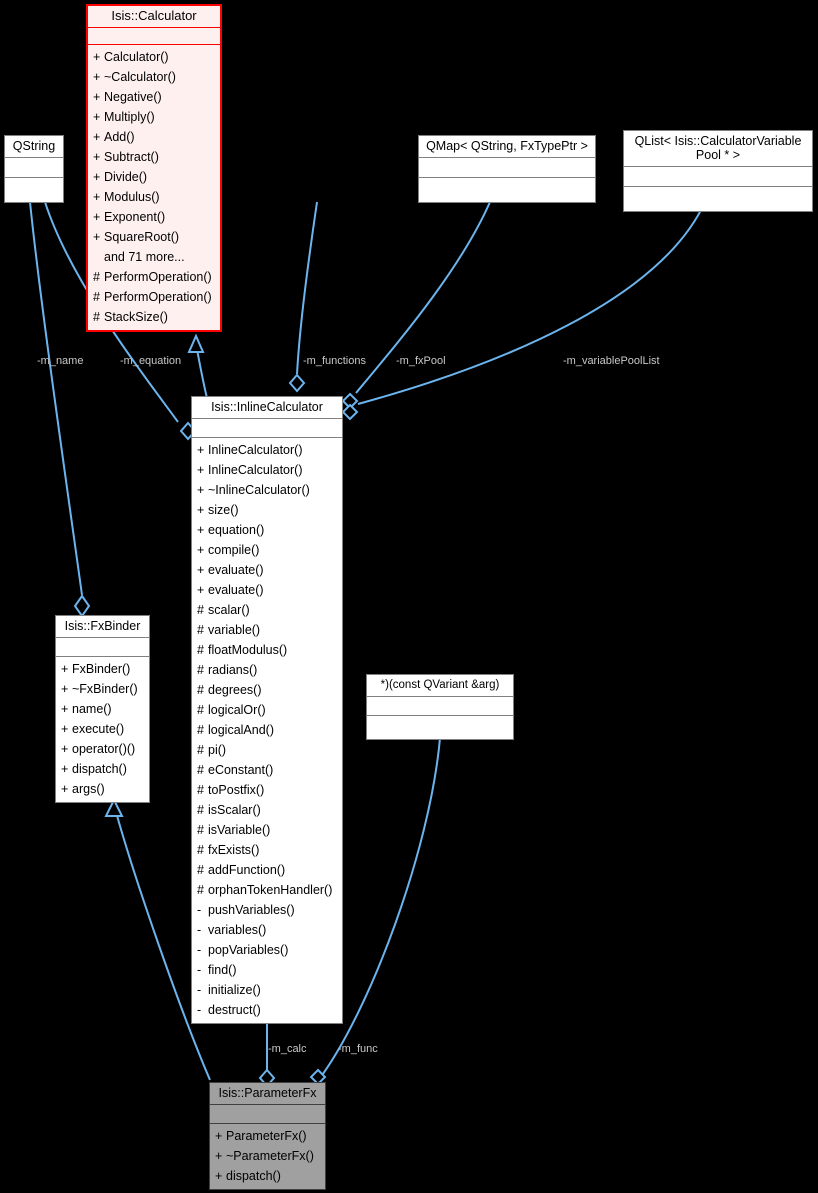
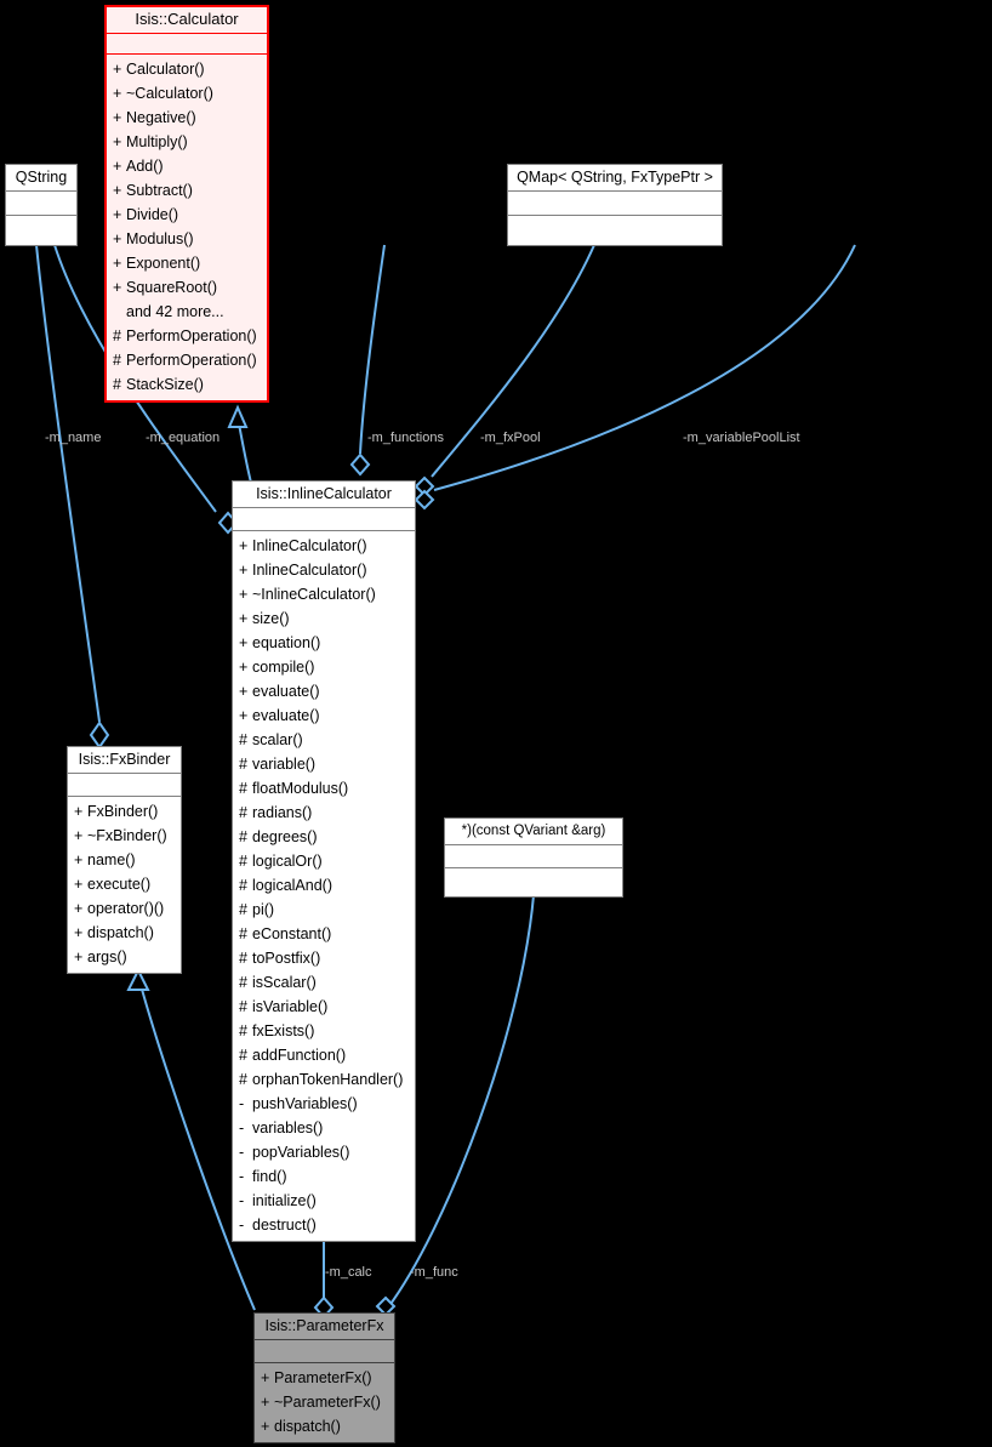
  -m_name
  -m_equation
  -m_functions
  -m_fxPool
  -m_variablePoolList
  -m_calc
  -m_func
  Isis::Calculator
  + Calculator()
  + ~Calculator()
  + Negative()
  + Multiply()
  + Add()
  + Subtract()
  + Divide()
  + Modulus()
  + Exponent()
  + SquareRoot()
- and 71 more...
+ and 42 more...
  # PerformOperation()
  # PerformOperation()
  # StackSize()
  QString
  QMap< QString, FxTypePtr >
- QList< Isis::CalculatorVariable
- Pool * >
  Isis::InlineCalculator
  + InlineCalculator()
  + InlineCalculator()
  + ~InlineCalculator()
  + size()
  + equation()
  + compile()
  + evaluate()
  + evaluate()
  # scalar()
  # variable()
  # floatModulus()
  # radians()
  # degrees()
  # logicalOr()
  # logicalAnd()
  # pi()
  # eConstant()
  # toPostfix()
  # isScalar()
  # isVariable()
  # fxExists()
  # addFunction()
  # orphanTokenHandler()
  - pushVariables()
  - variables()
  - popVariables()
  - find()
  - initialize()
  - destruct()
  Isis::FxBinder
  + FxBinder()
  + ~FxBinder()
  + name()
  + execute()
  + operator()()
  + dispatch()
  + args()
  *)(const QVariant &arg)
  Isis::ParameterFx
  + ParameterFx()
  + ~ParameterFx()
  + dispatch()
